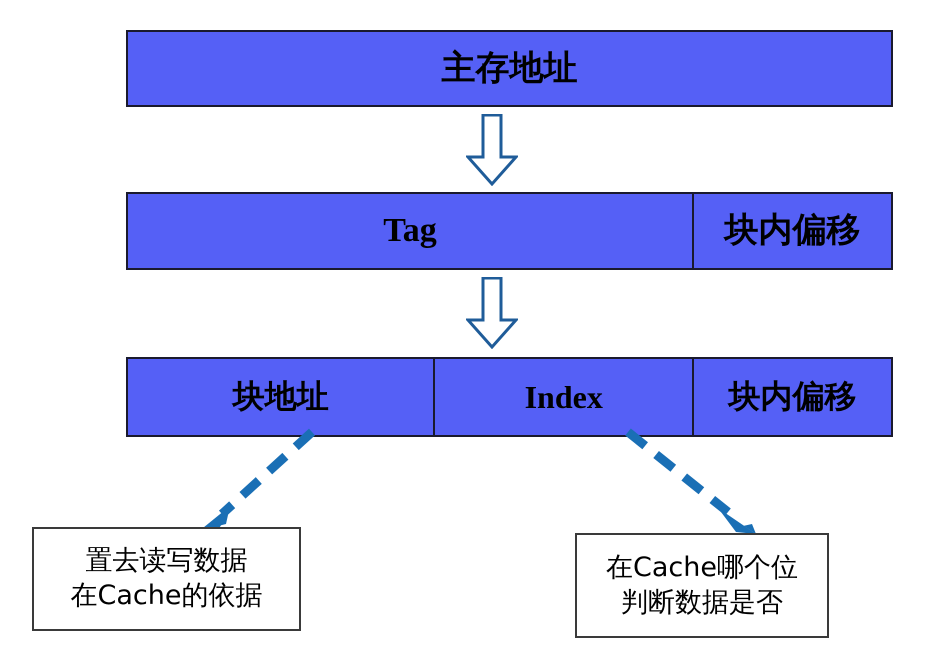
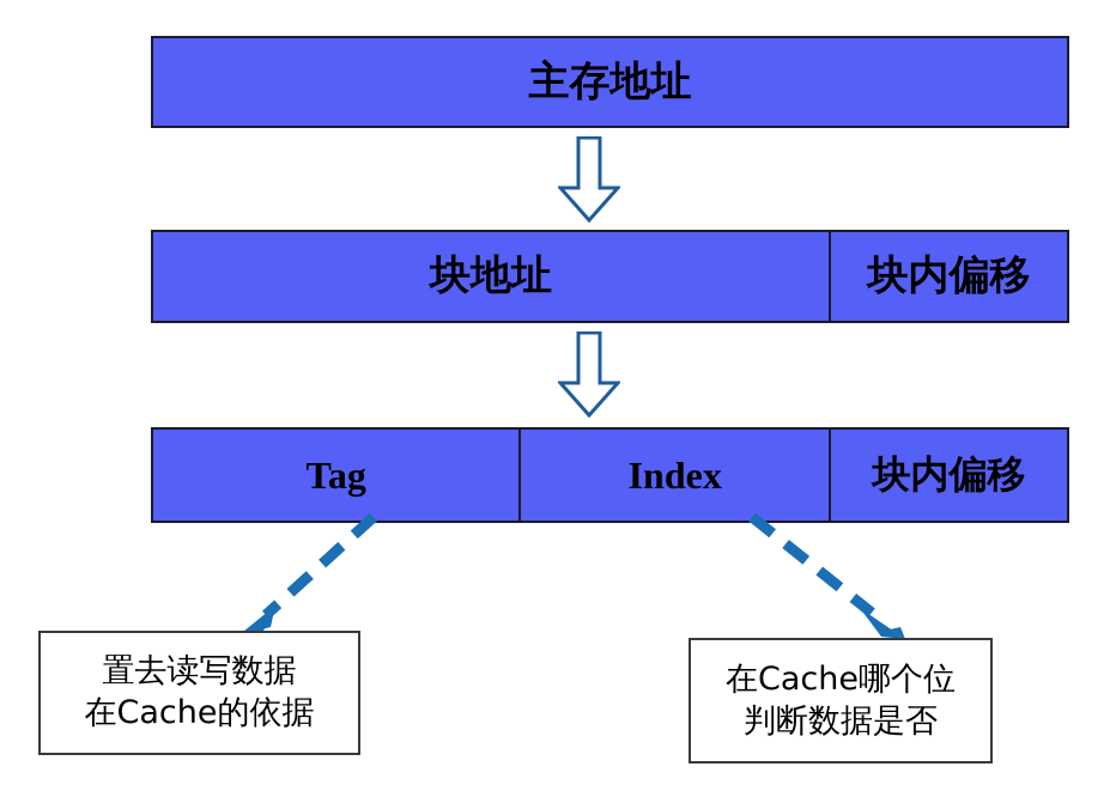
  主存地址
- Tag
+ 块地址
  块内偏移
- 块地址
+ Tag
  Index
  块内偏移
  置去读写数据
  在Cache的依据
  在Cache哪个位
  判断数据是否
